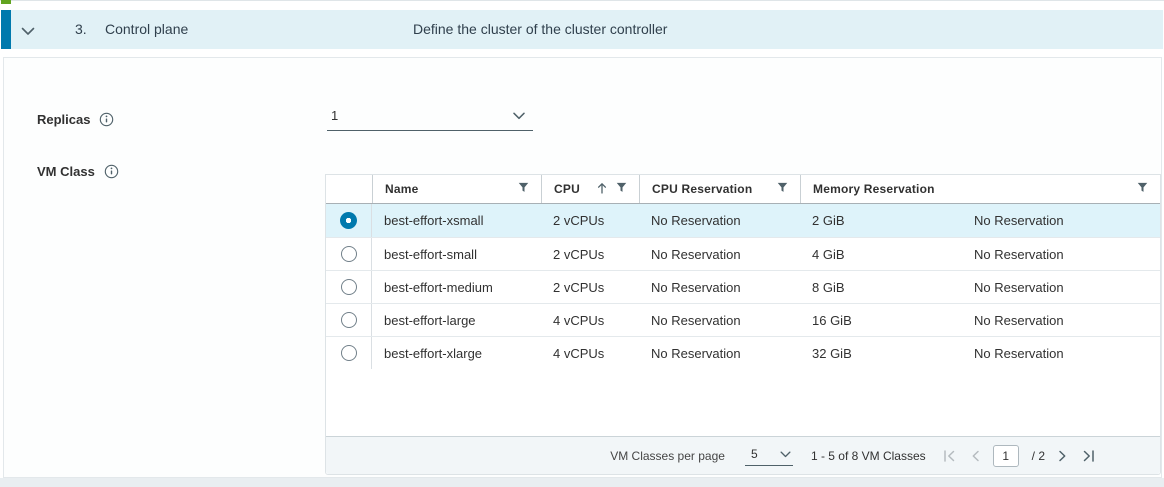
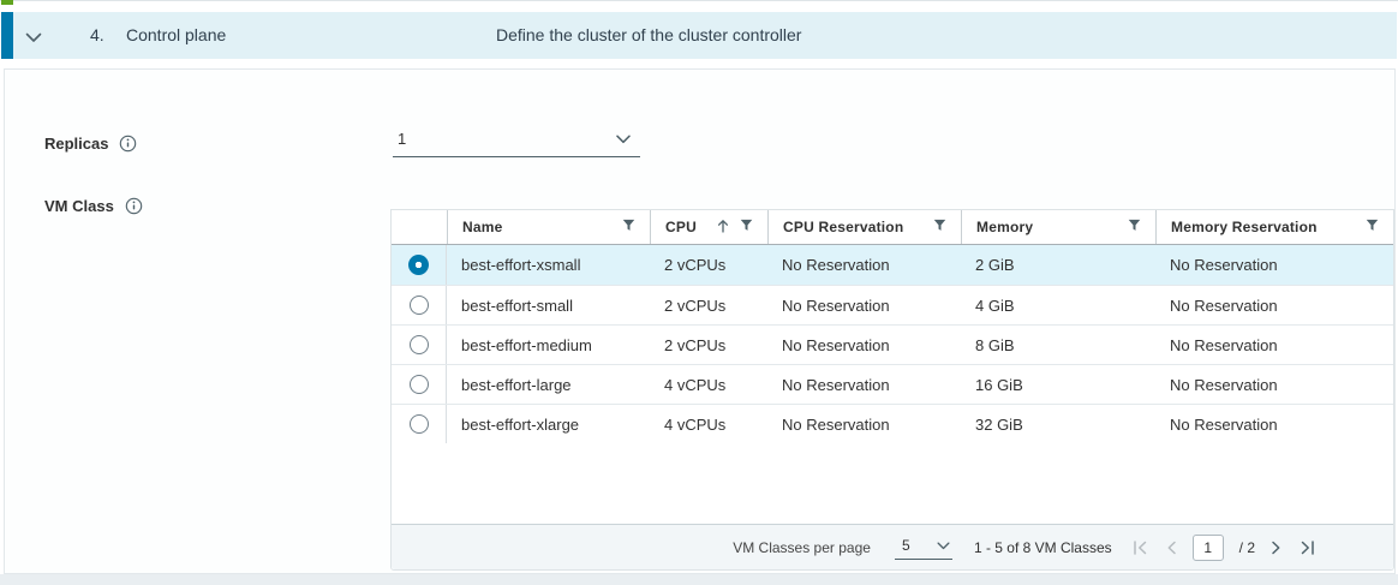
- 3.
+ 4.
  Control plane
  Define the cluster of the cluster controller
  Replicas
  1
  VM Class
  Name
  CPU
  CPU Reservation
+ Memory
  Memory Reservation
  best-effort-xsmall
  2 vCPUs
  No Reservation
  2 GiB
  No Reservation
  best-effort-small
  2 vCPUs
  No Reservation
  4 GiB
  No Reservation
  best-effort-medium
  2 vCPUs
  No Reservation
  8 GiB
  No Reservation
  best-effort-large
  4 vCPUs
  No Reservation
  16 GiB
  No Reservation
  best-effort-xlarge
  4 vCPUs
  No Reservation
  32 GiB
  No Reservation
  VM Classes per page
  5
  1 - 5 of 8 VM Classes
  1
  / 2
